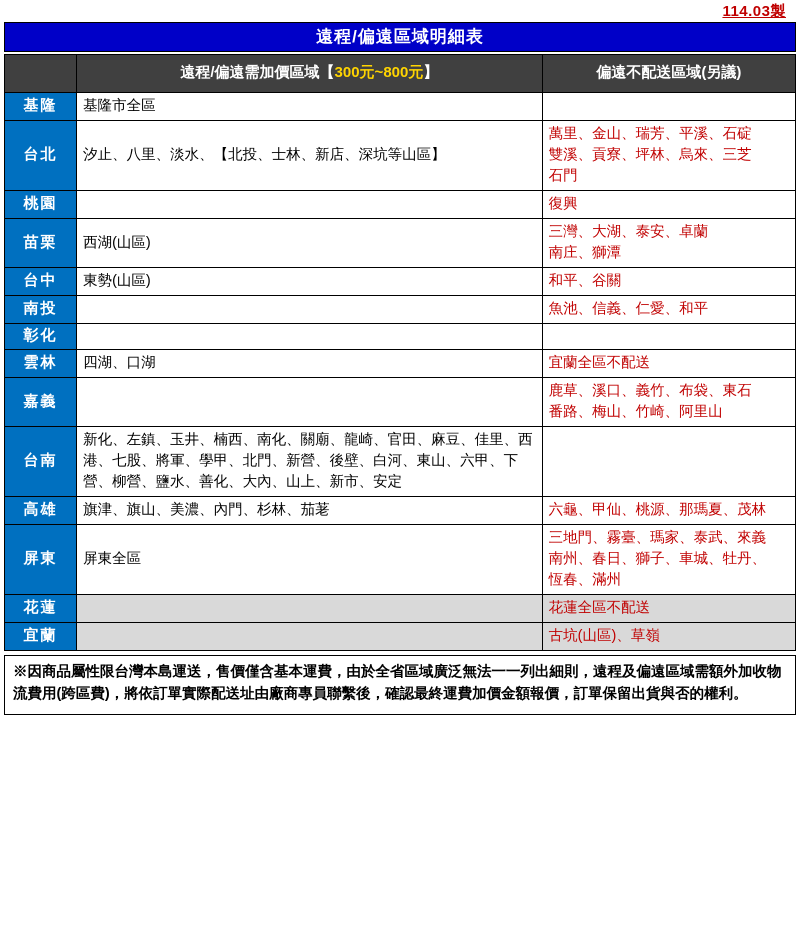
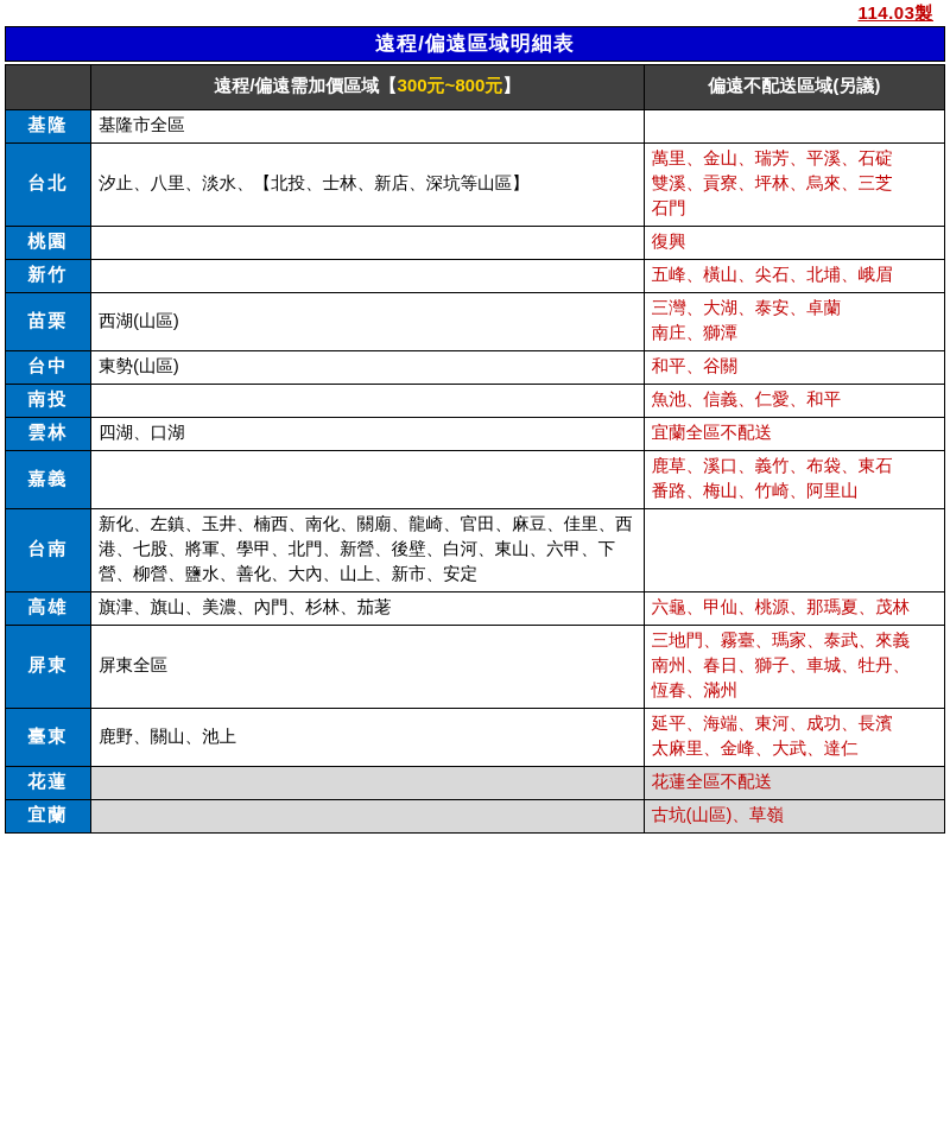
  114.03製
  遠程/偏遠區域明細表
  	遠程/偏遠需加價區域【300元~800元】	偏遠不配送區域(另議)
  基隆	基隆市全區
  台北	汐止、八里、淡水、【北投、士林、新店、深坑等山區】	萬里、金山、瑞芳、平溪、石碇雙溪、貢寮、坪林、烏來、三芝石門
  桃園		復興
+ 新竹		五峰、橫山、尖石、北埔、峨眉
  苗栗	西湖(山區)	三灣、大湖、泰安、卓蘭南庄、獅潭
  台中	東勢(山區)	和平、谷關
  南投		魚池、信義、仁愛、和平
- 彰化
  雲林	四湖、口湖	宜蘭全區不配送
  嘉義		鹿草、溪口、義竹、布袋、東石番路、梅山、竹崎、阿里山
  台南	新化、左鎮、玉井、楠西、南化、關廟、龍崎、官田、麻豆、佳里、西港、七股、將軍、學甲、北門、新營、後壁、白河、東山、六甲、下營、柳營、鹽水、善化、大內、山上、新市、安定
  高雄	旗津、旗山、美濃、內門、杉林、茄荖	六龜、甲仙、桃源、那瑪夏、茂林
  屏東	屏東全區	三地門、霧臺、瑪家、泰武、來義南州、春日、獅子、車城、牡丹、恆春、滿州
+ 臺東	鹿野、關山、池上	延平、海端、東河、成功、長濱太麻里、金峰、大武、達仁
  花蓮		花蓮全區不配送
  宜蘭		古坑(山區)、草嶺
- ※因商品屬性限台灣本島運送，售價僅含基本運費，由於全省區域廣泛無法一一列出細則，遠程及偏遠區域需額外加收物流費用(跨區費)，將依訂單實際配送址由廠商專員聯繫後，確認最終運費加價金額報價，訂單保留出貨與否的權利。
